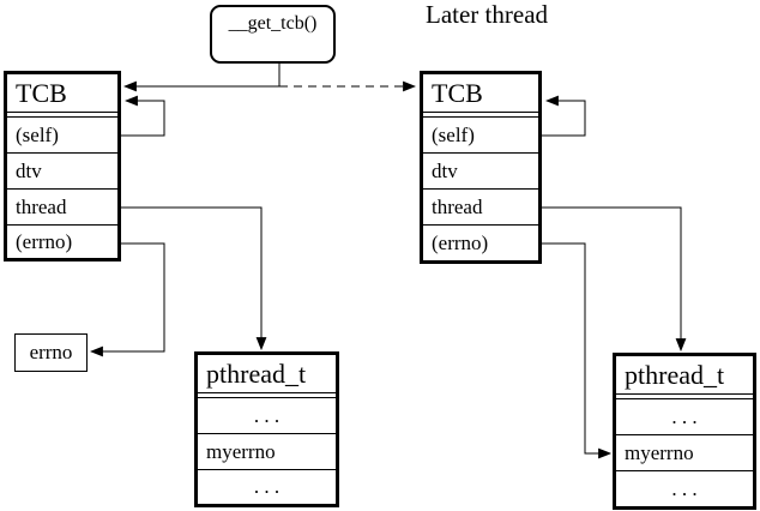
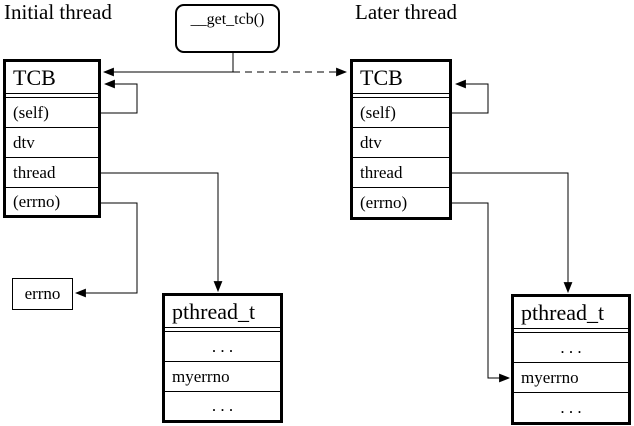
+ Initial thread
  Later thread
  __get_tcb()
  TCB
  (self)
  dtv
  thread
  (errno)
  TCB
  (self)
  dtv
  thread
  (errno)
  errno
  pthread_t
  . . .
  myerrno
  . . .
  pthread_t
  . . .
  myerrno
  . . .
